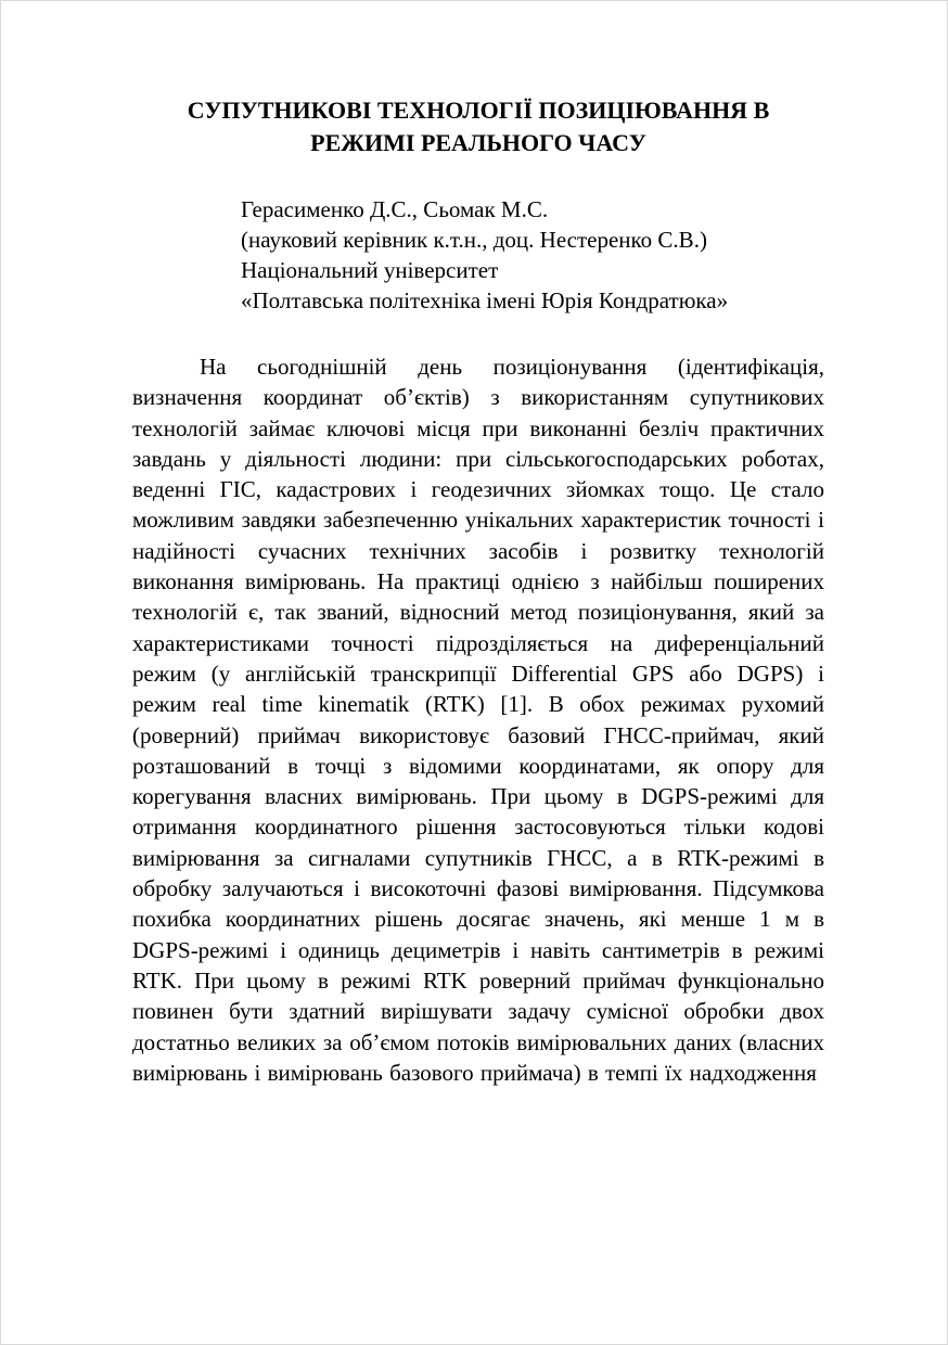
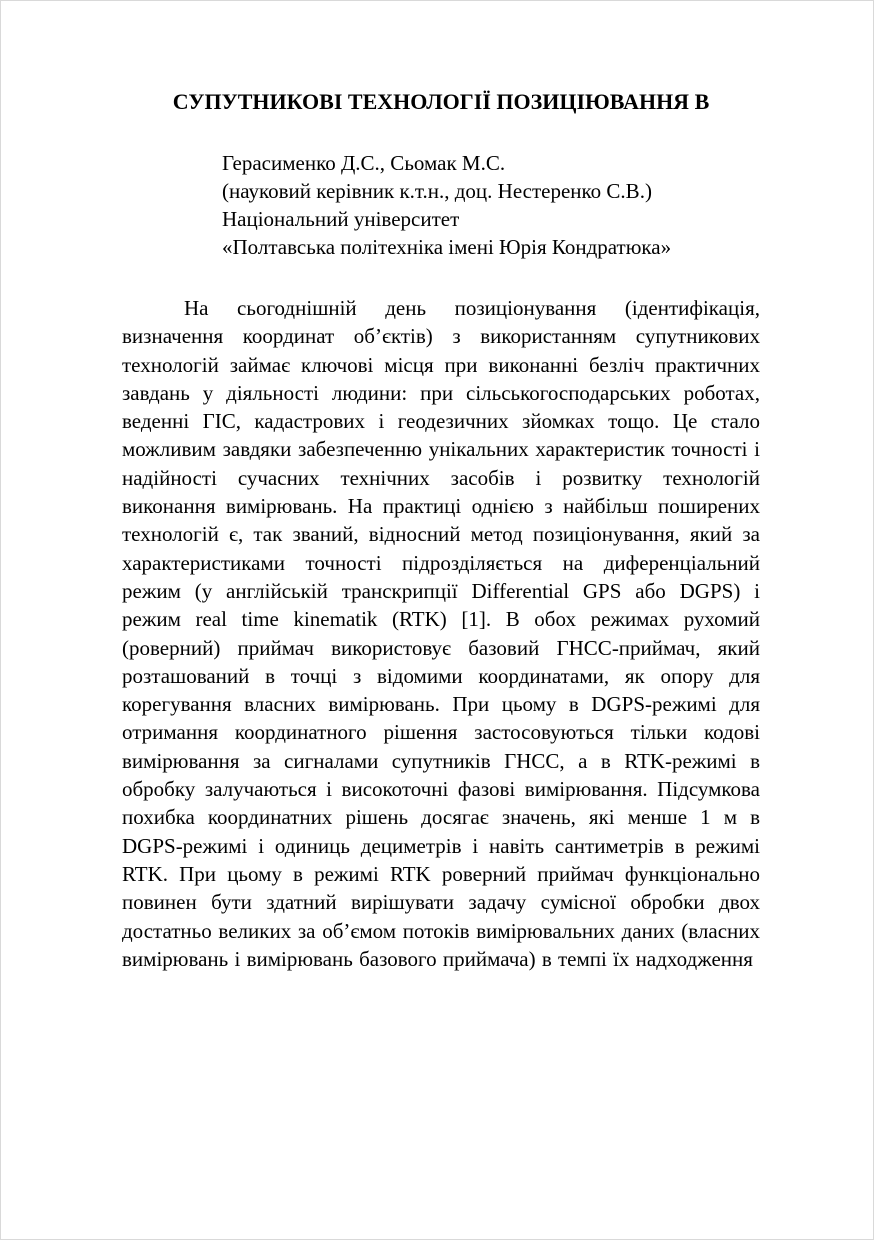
  СУПУТНИКОВІ ТЕХНОЛОГІЇ ПОЗИЦІЮВАННЯ В
- РЕЖИМІ РЕАЛЬНОГО ЧАСУ
  Герасименко Д.С., Сьомак М.С.
  (науковий керівник к.т.н., доц. Нестеренко С.В.)
  Національний університет
  «Полтавська політехніка імені Юрія Кондратюка»
  На сьогоднішній день позиціонування (ідентифікація, визначення координат об’єктів) з використанням супутникових технологій займає ключові місця при виконанні безліч практичних завдань у діяльності людини: при сільськогосподарських роботах, веденні ГІС, кадастрових і геодезичних зйомках тощо. Це стало можливим завдяки забезпеченню унікальних характеристик точності і надійності сучасних технічних засобів і розвитку технологій виконання вимірювань. На практиці однією з найбільш поширених технологій є, так званий, відносний метод позиціонування, який за характеристиками точності підрозділяється на диференціальний режим (у англійській транскрипції Differential GPS або DGPS) і режим real time kinematik (RTK) [1]. В обох режимах рухомий (роверний) приймач використовує базовий ГНСС-приймач, який розташований в точці з відомими координатами, як опору для корегування власних вимірювань. При цьому в DGPS-режимі для отримання координатного рішення застосовуються тільки кодові вимірювання за сигналами супутників ГНСС, а в RTK-режимі в обробку залучаються і високоточні фазові вимірювання. Підсумкова похибка координатних рішень досягає значень, які менше 1 м в DGPS-режимі і одиниць дециметрів і навіть сантиметрів в режимі RTK. При цьому в режимі RTK роверний приймач функціонально повинен бути здатний вирішувати задачу сумісної обробки двох достатньо великих за об’ємом потоків вимірювальних даних (власних вимірювань і вимірювань базового приймача) в темпі їх надходження
